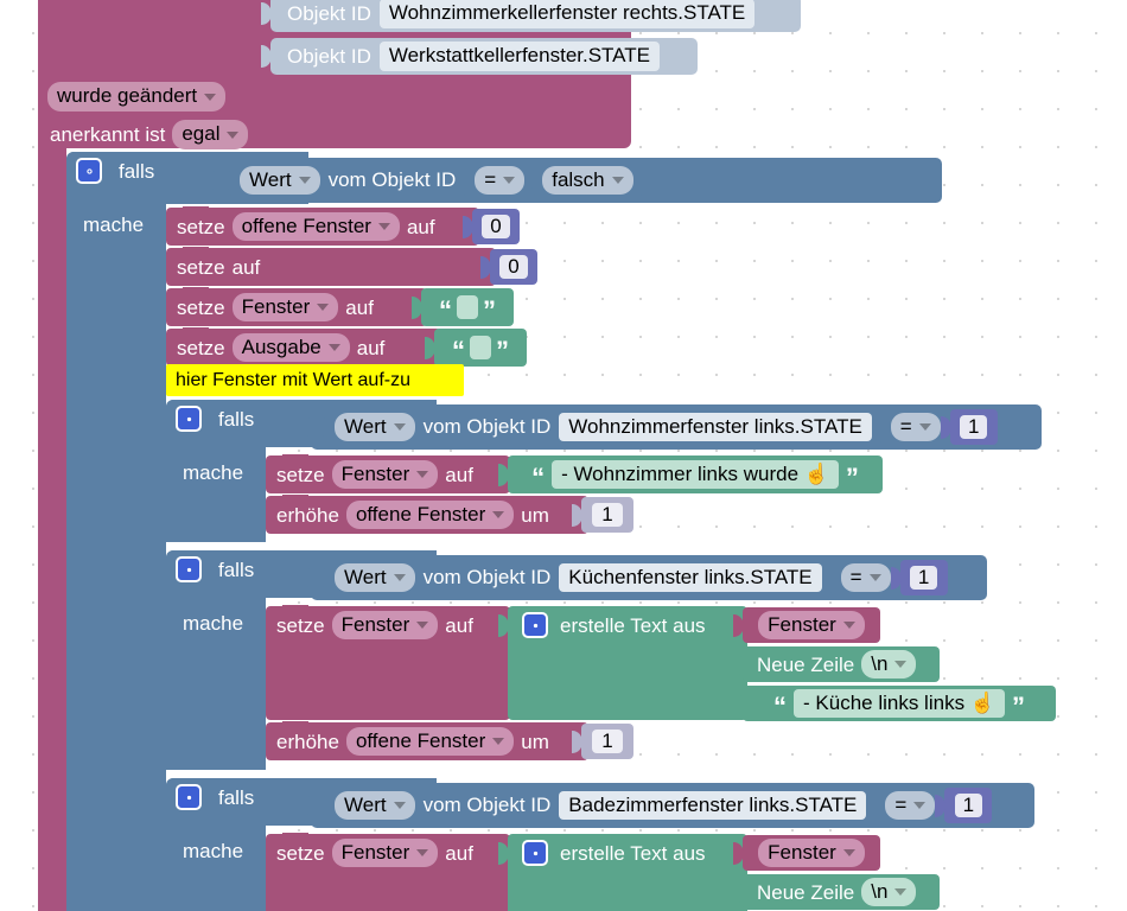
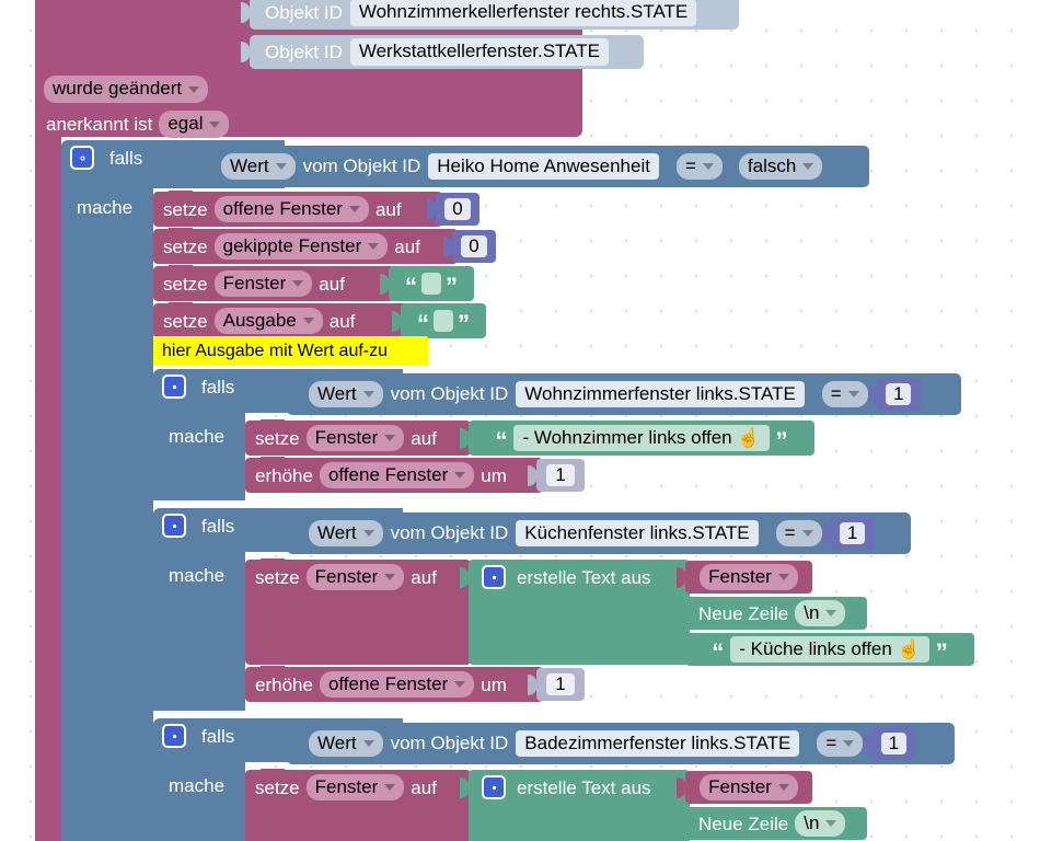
  Objekt ID
  Wohnzimmerkellerfenster rechts.STATE
  Objekt ID
  Werkstattkellerfenster.STATE
  wurde geändert
  anerkannt ist
  egal
  falls
  Wert
  vom Objekt ID
+ Heiko Home Anwesenheit
  =
  falsch
  mache
  setze
  offene Fenster
  auf
  0
  setze
+ gekippte Fenster
  auf
  0
  setze
  Fenster
  auf
  “
  ”
  setze
  Ausgabe
  auf
  “
  ”
- hier Fenster mit Wert auf-zu
+ hier Ausgabe mit Wert auf-zu
  falls
  Wert
  vom Objekt ID
  Wohnzimmerfenster links.STATE
  =
  1
  mache
  setze
  Fenster
  auf
  “
- - Wohnzimmer links wurde ☝
+ - Wohnzimmer links offen ☝
  ”
  erhöhe
  offene Fenster
  um
  1
  falls
  Wert
  vom Objekt ID
  Küchenfenster links.STATE
  =
  1
  mache
  setze
  Fenster
  auf
  erstelle Text aus
  Fenster
  Neue Zeile
  \n
  “
- - Küche links links ☝
+ - Küche links offen ☝
  ”
  erhöhe
  offene Fenster
  um
  1
  falls
  Wert
  vom Objekt ID
  Badezimmerfenster links.STATE
  =
  1
  mache
  setze
  Fenster
  auf
  erstelle Text aus
  Fenster
  Neue Zeile
  \n
